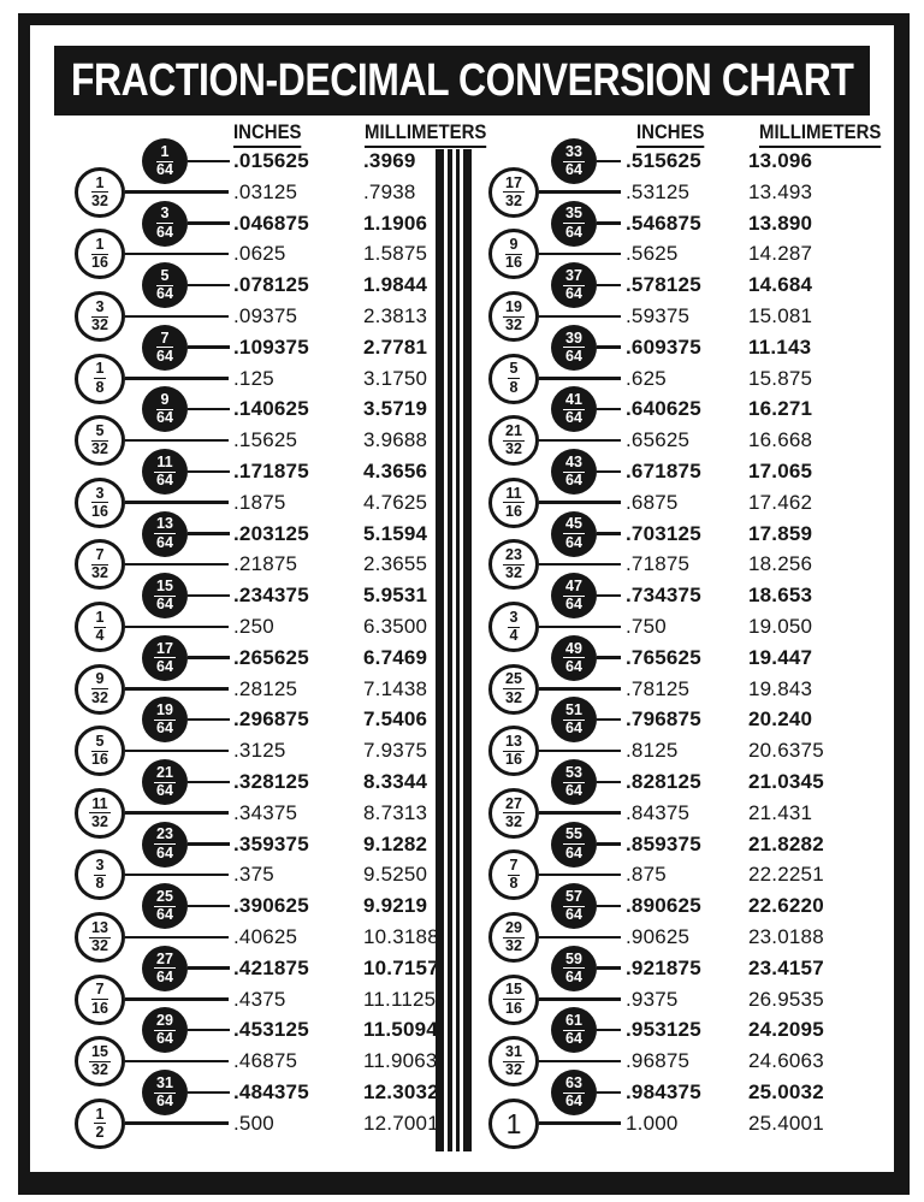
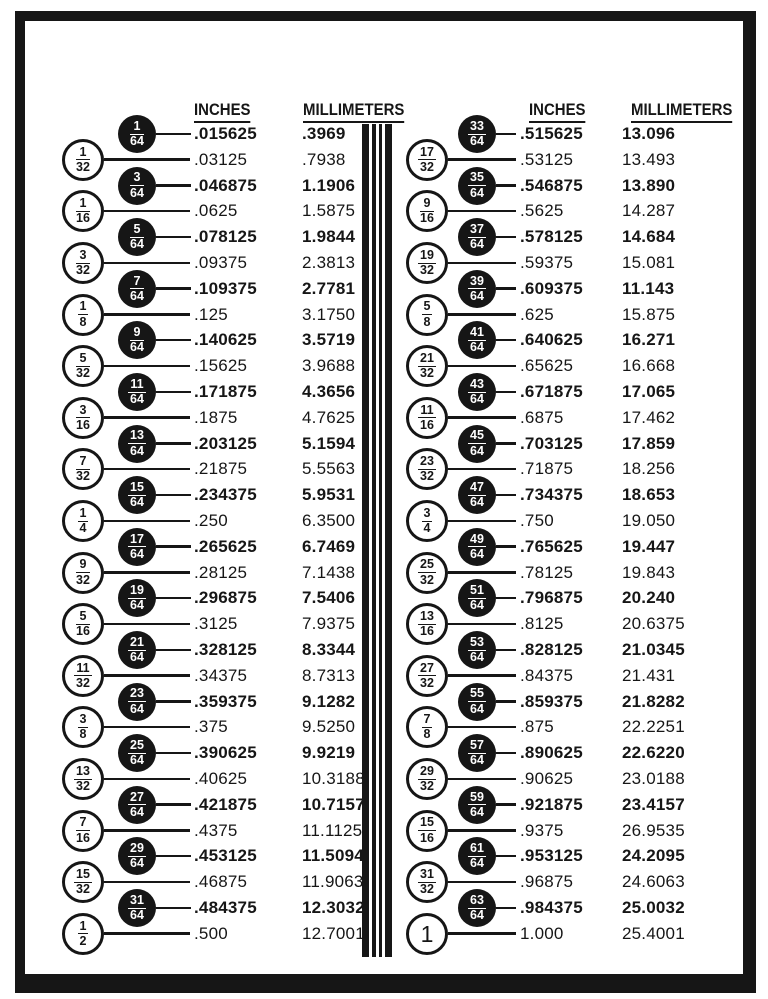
- FRACTION-DECIMAL CONVERSION CHART
  INCHES
  MILLIMETERS
  INCHES
  MILLIMETERS
  1
  64
  .015625
  .3969
  1
  32
  .03125
  .7938
  3
  64
  .046875
  1.1906
  1
  16
  .0625
  1.5875
  5
  64
  .078125
  1.9844
  3
  32
  .09375
  2.3813
  7
  64
  .109375
  2.7781
  1
  8
  .125
  3.1750
  9
  64
  .140625
  3.5719
  5
  32
  .15625
  3.9688
  11
  64
  .171875
  4.3656
  3
  16
  .1875
  4.7625
  13
  64
  .203125
  5.1594
  7
  32
  .21875
- 2.3655
+ 5.5563
  15
  64
  .234375
  5.9531
  1
  4
  .250
  6.3500
  17
  64
  .265625
  6.7469
  9
  32
  .28125
  7.1438
  19
  64
  .296875
  7.5406
  5
  16
  .3125
  7.9375
  21
  64
  .328125
  8.3344
  11
  32
  .34375
  8.7313
  23
  64
  .359375
  9.1282
  3
  8
  .375
  9.5250
  25
  64
  .390625
  9.9219
  13
  32
  .40625
  10.3188
  27
  64
  .421875
  10.7157
  7
  16
  .4375
  11.1125
  29
  64
  .453125
  11.5094
  15
  32
  .46875
  11.9063
  31
  64
  .484375
  12.3032
  1
  2
  .500
  12.7001
  33
  64
  .515625
  13.096
  17
  32
  .53125
  13.493
  35
  64
  .546875
  13.890
  9
  16
  .5625
  14.287
  37
  64
  .578125
  14.684
  19
  32
  .59375
  15.081
  39
  64
  .609375
  11.143
  5
  8
  .625
  15.875
  41
  64
  .640625
  16.271
  21
  32
  .65625
  16.668
  43
  64
  .671875
  17.065
  11
  16
  .6875
  17.462
  45
  64
  .703125
  17.859
  23
  32
  .71875
  18.256
  47
  64
  .734375
  18.653
  3
  4
  .750
  19.050
  49
  64
  .765625
  19.447
  25
  32
  .78125
  19.843
  51
  64
  .796875
  20.240
  13
  16
  .8125
  20.6375
  53
  64
  .828125
  21.0345
  27
  32
  .84375
  21.431
  55
  64
  .859375
  21.8282
  7
  8
  .875
  22.2251
  57
  64
  .890625
  22.6220
  29
  32
  .90625
  23.0188
  59
  64
  .921875
  23.4157
  15
  16
  .9375
  26.9535
  61
  64
  .953125
  24.2095
  31
  32
  .96875
  24.6063
  63
  64
  .984375
  25.0032
  1
  1.000
  25.4001
